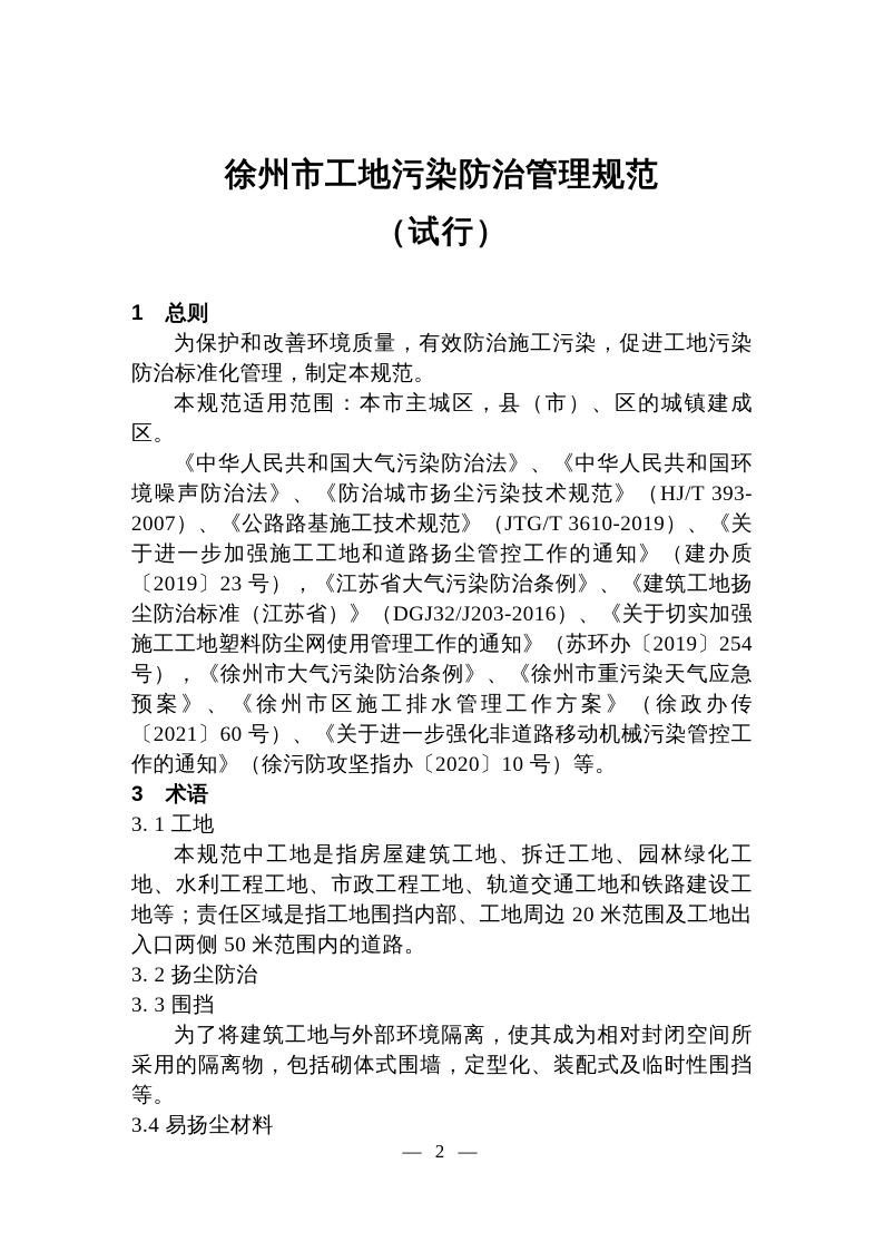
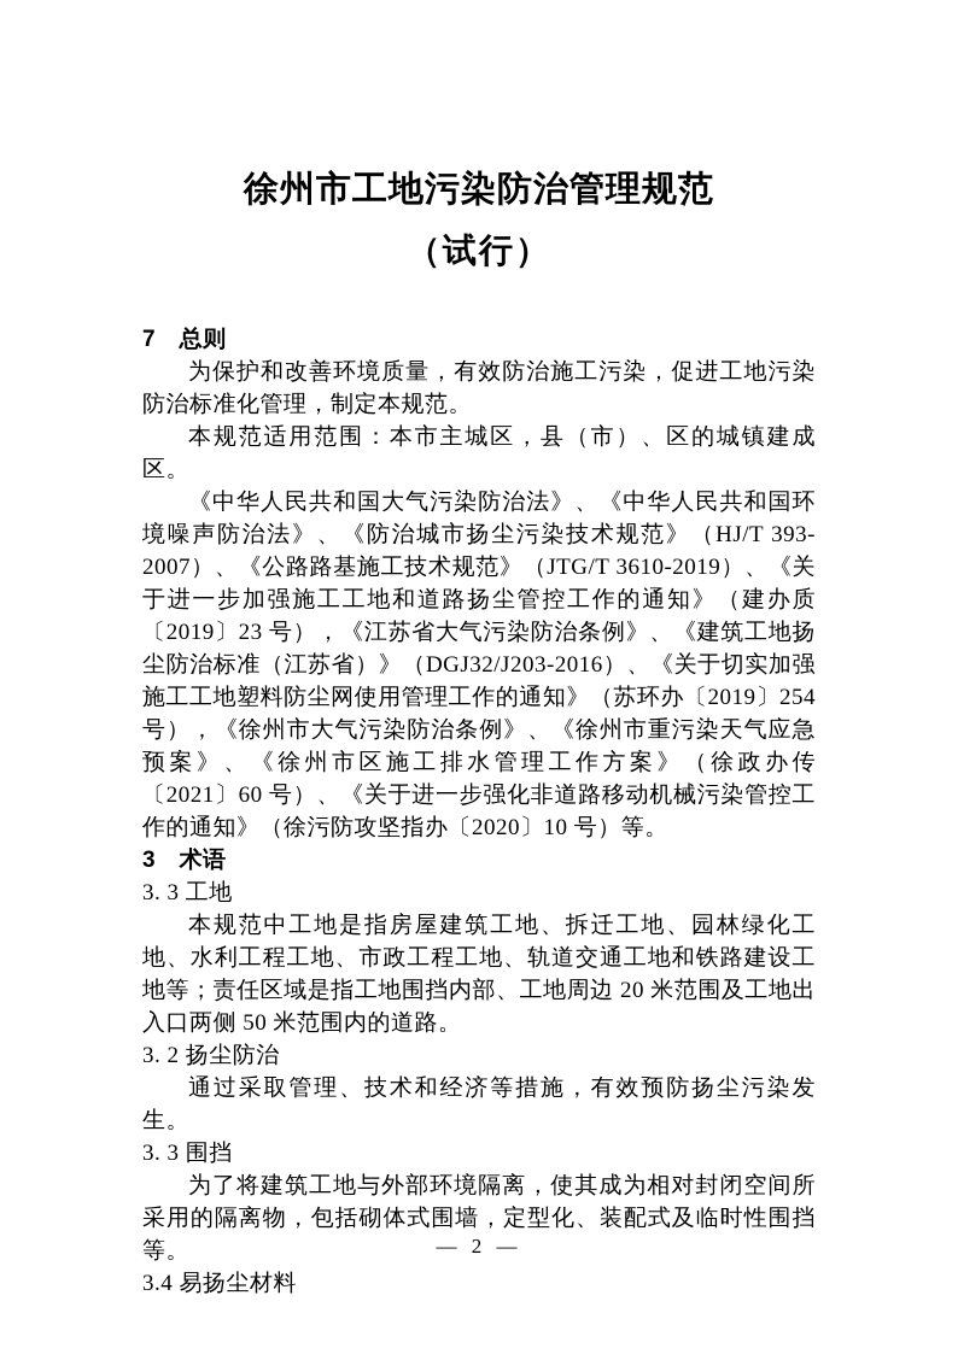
  徐州市工地污染防治管理规范
  （试行）
- 1 总则
+ 7 总则
  为保护和改善环境质量，有效防治施工污染，促进工地污染防治标准化管理，制定本规范。
  本规范适用范围：本市主城区，县（市）、区的城镇建成区。
  《中华人民共和国大气污染防治法》、《中华人民共和国环境噪声防治法》、《防治城市扬尘污染技术规范》（HJ/T 393-2007）、《公路路基施工技术规范》（JTG/T 3610-2019）、《关于进一步加强施工工地和道路扬尘管控工作的通知》（建办质〔2019〕23 号），《江苏省大气污染防治条例》、《建筑工地扬尘防治标准（江苏省）》（DGJ32/J203-2016）、《关于切实加强施工工地塑料防尘网使用管理工作的通知》（苏环办〔2019〕254 号），《徐州市大气污染防治条例》、《徐州市重污染天气应急预案》、《徐州市区施工排水管理工作方案》（徐政办传〔2021〕60 号）、《关于进一步强化非道路移动机械污染管控工作的通知》（徐污防攻坚指办〔2020〕10 号）等。
  3 术语
- 3. 1 工地
+ 3. 3 工地
  本规范中工地是指房屋建筑工地、拆迁工地、园林绿化工地、水利工程工地、市政工程工地、轨道交通工地和铁路建设工地等；责任区域是指工地围挡内部、工地周边 20 米范围及工地出入口两侧 50 米范围内的道路。
  3. 2 扬尘防治
+ 通过采取管理、技术和经济等措施，有效预防扬尘污染发生。
  3. 3 围挡
  为了将建筑工地与外部环境隔离，使其成为相对封闭空间所采用的隔离物，包括砌体式围墙，定型化、装配式及临时性围挡等。
  3.4 易扬尘材料
  — 2 —
